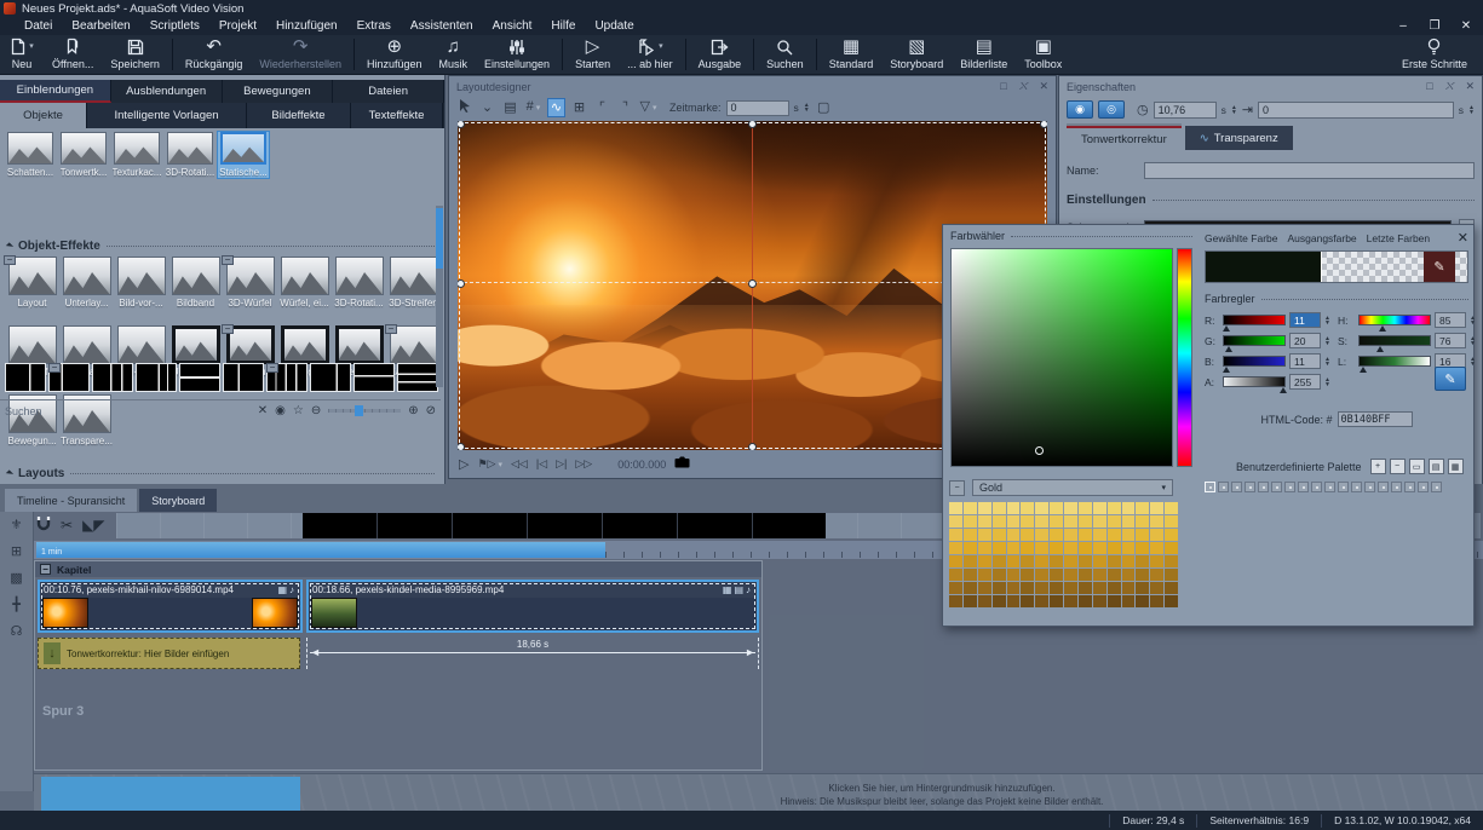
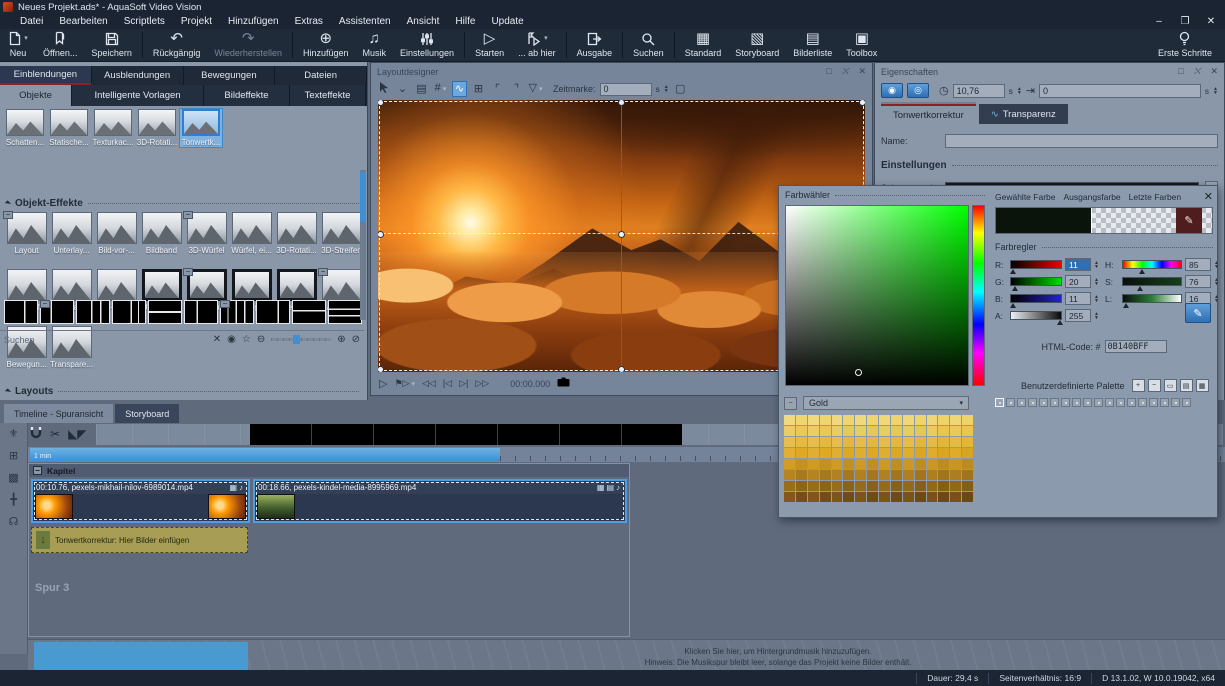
  Neues Projekt.ads* - AquaSoft Video Vision
  Datei
  Bearbeiten
  Scriptlets
  Projekt
  Hinzufügen
  Extras
  Assistenten
  Ansicht
  Hilfe
  Update
  –
  ❐
  ✕
  Neu
  Öffnen...
  Speichern
  ↶
  Rückgängig
  ↷
  Wiederherstellen
  ⊕
  Hinzufügen
  ♫
  Musik
  Einstellungen
  ▷
  Starten
  ... ab hier
  Ausgabe
  Suchen
  ▦
  Standard
  ▧
  Storyboard
  ▤
  Bilderliste
  ▣
  Toolbox
  Erste Schritte
  Einblendungen
  Ausblendungen
  Bewegungen
  Dateien
  Objekte
  Intelligente Vorlagen
  Bildeffekte
  Texteffekte
  Schatten...
- Tonwertk...
+ Statische...
  Texturkac...
  3D-Rotati...
- Statische...
+ Tonwertk...
  Objekt-Effekte
  −
  Layout
  Unterlay...
  Bild-vor-...
  Bildband
  −
  3D-Würfel
  Würfel, ei...
  3D-Rotati...
  3D-Streife
  −
  −
  Bewegun...
  Transpare...
  Layouts
  −
  −
  Suchen
  ✕
  ◉
  ☆
  ⊖
  ⊕
  ⊘
  Layoutdesigner
  □
  ⛌
  ✕
  ⌄
  ▤
  ∿
  ⊞
  ⌜
  ⌝
  Zeitmarke:
  0
  s
  ▢
  ▷
  ◁◁
  |◁
  ▷|
  ▷▷
  00:00.000
  Eigenschaften
  □
  ⛌
  ✕
  ◉
  ◎
  ◷
  10,76
  s
  ⇥
  0
  s
  Tonwertkorrektur
  ∿
  Transparenz
  Name:
  Einstellungen
  Timeline - Spuransicht
  Storyboard
  ⚜
  ⊞
  ▩
  ╋
  ☊
  ✂
  ◣◤
  −
  Kapitel
  00:10.76, pexels-mikhail-nilov-6989014.mp4
  ▦♪
  00:18.66, pexels-kindel-media-8995969.mp4
  ▦▤♪
  ↓
  Tonwertkorrektur: Hier Bilder einfügen
- 18,66 s
- ◄
- ►
  Spur 3
  Klicken Sie hier, um Hintergrundmusik hinzuzufügen.
  Hinweis: Die Musikspur bleibt leer, solange das Projekt keine Bilder enthält.
  Dauer: 29,4 s
  Seitenverhältnis: 16:9
  D 13.1.02, W 10.0.19042, x64
  Farbwähler
  Gold
  Gewählte Farbe
  Ausgangsfarbe
  Letzte Farben
  ✕
  ✎
  Farbregler
  R:
  11
  H:
  85
  G:
  20
  S:
  76
  B:
  11
  L:
  16
  A:
  255
  ✎
  HTML-Code: #
  0B140BFF
  Benutzerdefinierte Palette
